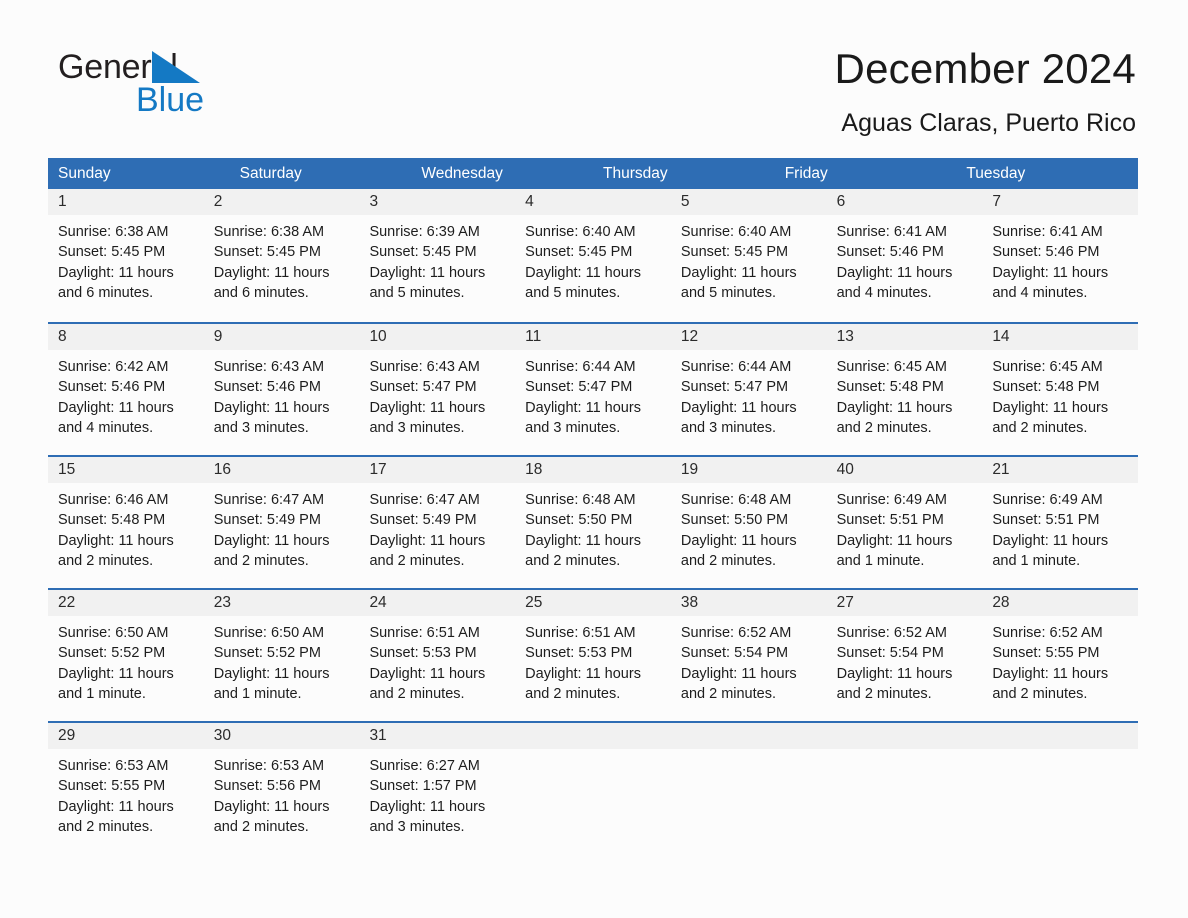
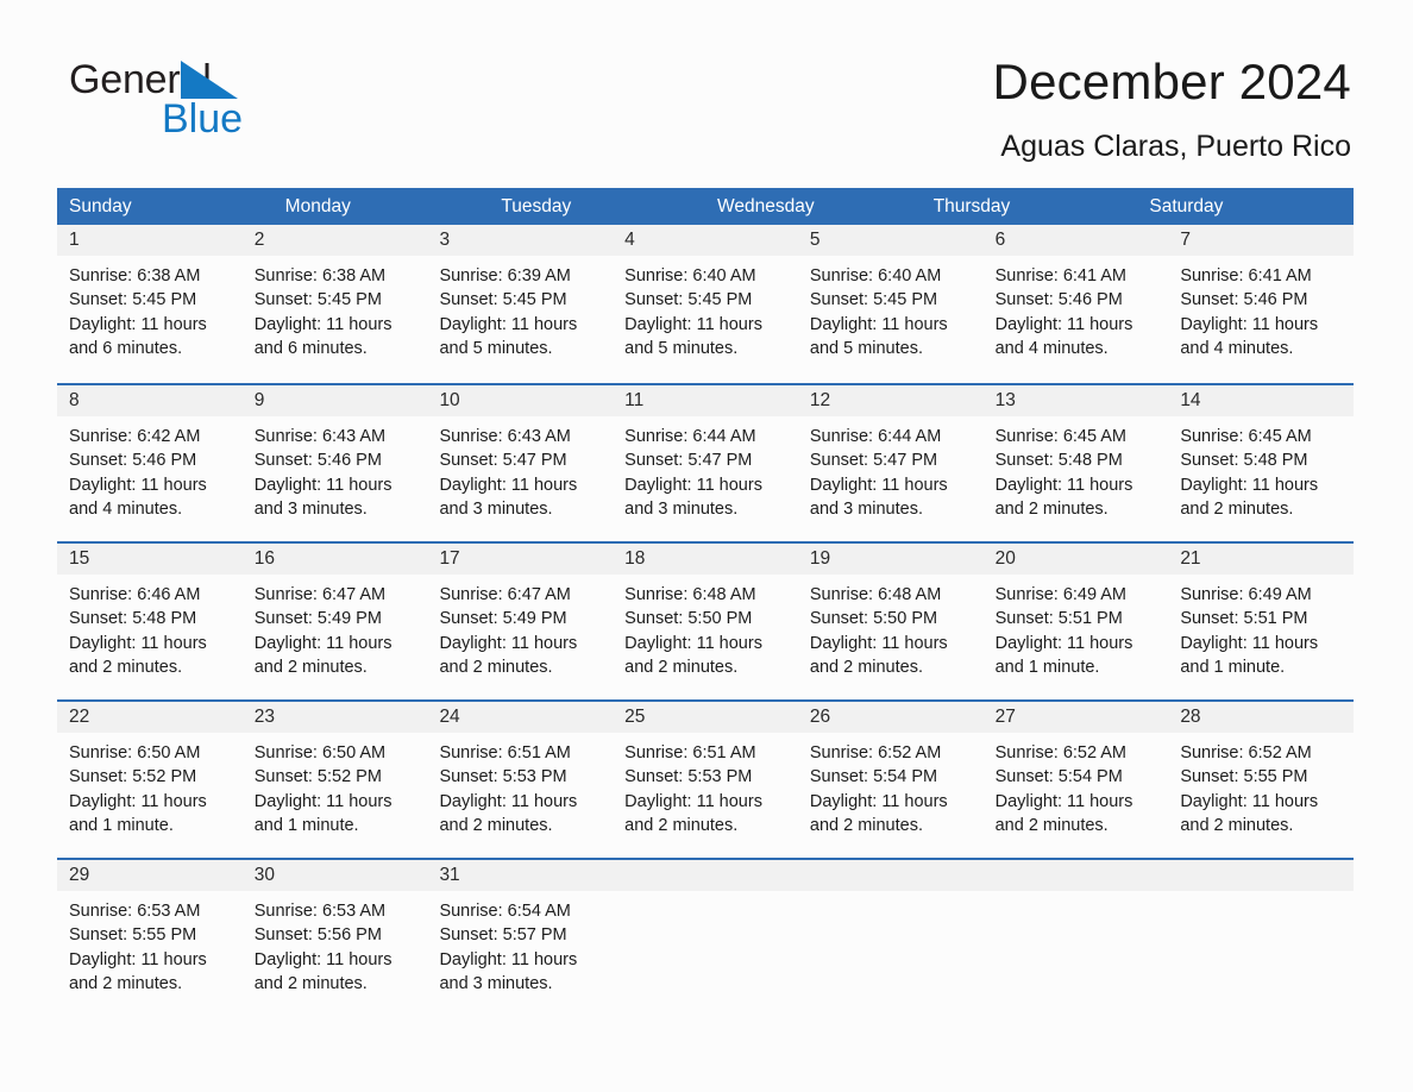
  Gener
  Blue
  December 2024
  Aguas Claras, Puerto Rico
  Sunday
+ Monday
- Saturday
+ Tuesday
  Wednesday
  Thursday
- Friday
- Tuesday
+ Saturday
  1
  Sunrise: 6:38 AM
  Sunset: 5:45 PM
  Daylight: 11 hours
  and 6 minutes.
  2
  Sunrise: 6:38 AM
  Sunset: 5:45 PM
  Daylight: 11 hours
  and 6 minutes.
  3
  Sunrise: 6:39 AM
  Sunset: 5:45 PM
  Daylight: 11 hours
  and 5 minutes.
  4
  Sunrise: 6:40 AM
  Sunset: 5:45 PM
  Daylight: 11 hours
  and 5 minutes.
  5
  Sunrise: 6:40 AM
  Sunset: 5:45 PM
  Daylight: 11 hours
  and 5 minutes.
  6
  Sunrise: 6:41 AM
  Sunset: 5:46 PM
  Daylight: 11 hours
  and 4 minutes.
  7
  Sunrise: 6:41 AM
  Sunset: 5:46 PM
  Daylight: 11 hours
  and 4 minutes.
  8
  Sunrise: 6:42 AM
  Sunset: 5:46 PM
  Daylight: 11 hours
  and 4 minutes.
  9
  Sunrise: 6:43 AM
  Sunset: 5:46 PM
  Daylight: 11 hours
  and 3 minutes.
  10
  Sunrise: 6:43 AM
  Sunset: 5:47 PM
  Daylight: 11 hours
  and 3 minutes.
  11
  Sunrise: 6:44 AM
  Sunset: 5:47 PM
  Daylight: 11 hours
  and 3 minutes.
  12
  Sunrise: 6:44 AM
  Sunset: 5:47 PM
  Daylight: 11 hours
  and 3 minutes.
  13
  Sunrise: 6:45 AM
  Sunset: 5:48 PM
  Daylight: 11 hours
  and 2 minutes.
  14
  Sunrise: 6:45 AM
  Sunset: 5:48 PM
  Daylight: 11 hours
  and 2 minutes.
  15
  Sunrise: 6:46 AM
  Sunset: 5:48 PM
  Daylight: 11 hours
  and 2 minutes.
  16
  Sunrise: 6:47 AM
  Sunset: 5:49 PM
  Daylight: 11 hours
  and 2 minutes.
  17
  Sunrise: 6:47 AM
  Sunset: 5:49 PM
  Daylight: 11 hours
  and 2 minutes.
  18
  Sunrise: 6:48 AM
  Sunset: 5:50 PM
  Daylight: 11 hours
  and 2 minutes.
  19
  Sunrise: 6:48 AM
  Sunset: 5:50 PM
  Daylight: 11 hours
  and 2 minutes.
- 40
+ 20
  Sunrise: 6:49 AM
  Sunset: 5:51 PM
  Daylight: 11 hours
  and 1 minute.
  21
  Sunrise: 6:49 AM
  Sunset: 5:51 PM
  Daylight: 11 hours
  and 1 minute.
  22
  Sunrise: 6:50 AM
  Sunset: 5:52 PM
  Daylight: 11 hours
  and 1 minute.
  23
  Sunrise: 6:50 AM
  Sunset: 5:52 PM
  Daylight: 11 hours
  and 1 minute.
  24
  Sunrise: 6:51 AM
  Sunset: 5:53 PM
  Daylight: 11 hours
  and 2 minutes.
  25
  Sunrise: 6:51 AM
  Sunset: 5:53 PM
  Daylight: 11 hours
  and 2 minutes.
- 38
+ 26
  Sunrise: 6:52 AM
  Sunset: 5:54 PM
  Daylight: 11 hours
  and 2 minutes.
  27
  Sunrise: 6:52 AM
  Sunset: 5:54 PM
  Daylight: 11 hours
  and 2 minutes.
  28
  Sunrise: 6:52 AM
  Sunset: 5:55 PM
  Daylight: 11 hours
  and 2 minutes.
  29
  Sunrise: 6:53 AM
  Sunset: 5:55 PM
  Daylight: 11 hours
  and 2 minutes.
  30
  Sunrise: 6:53 AM
  Sunset: 5:56 PM
  Daylight: 11 hours
  and 2 minutes.
  31
- Sunrise: 6:27 AM
+ Sunrise: 6:54 AM
- Sunset: 1:57 PM
+ Sunset: 5:57 PM
  Daylight: 11 hours
  and 3 minutes.
